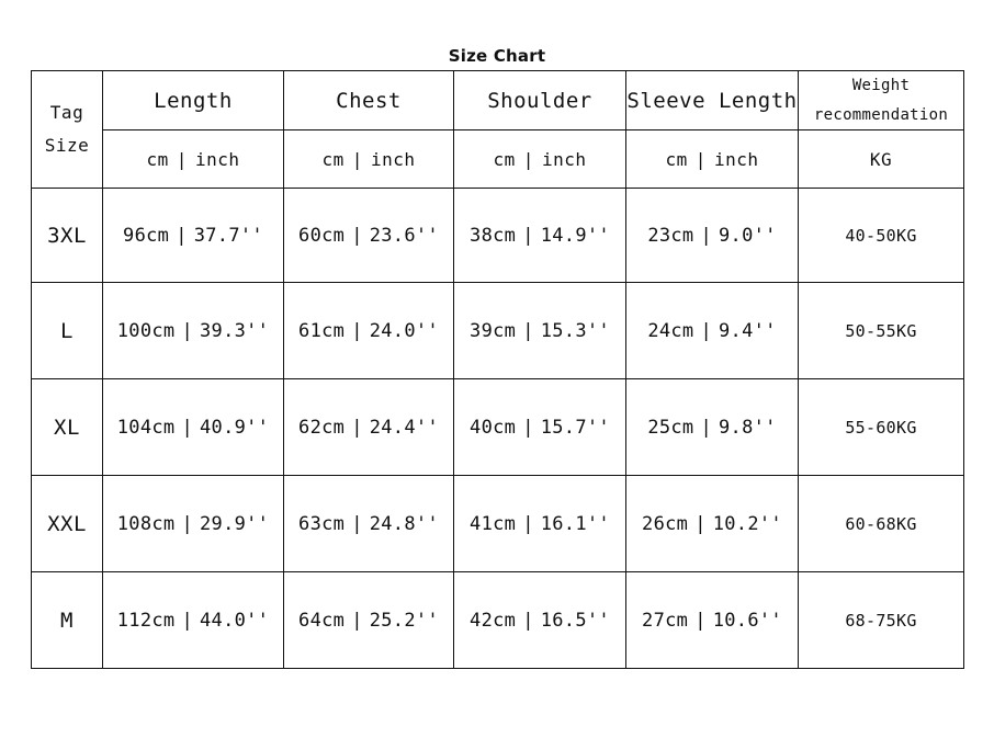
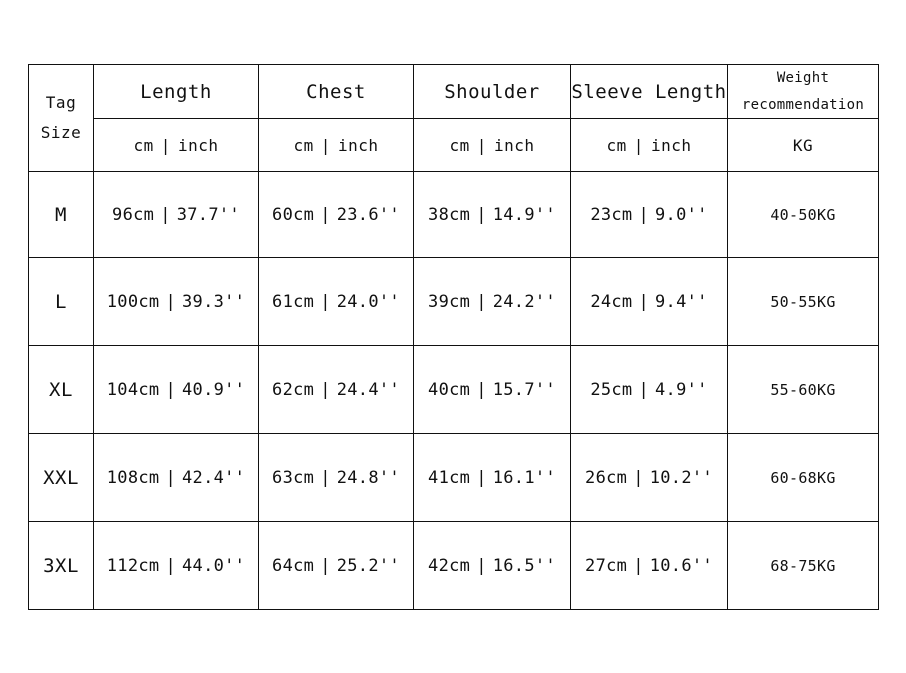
- Size Chart
  Tag Size	Length	Chest	Shoulder	Sleeve Length	Weight recommendation
  cm | inch	cm | inch	cm | inch	cm | inch	KG
- 3XL	96cm | 37.7''	60cm | 23.6''	38cm | 14.9''	23cm | 9.0''	40-50KG
+ M	96cm | 37.7''	60cm | 23.6''	38cm | 14.9''	23cm | 9.0''	40-50KG
- L	100cm | 39.3''	61cm | 24.0''	39cm | 15.3''	24cm | 9.4''	50-55KG
+ L	100cm | 39.3''	61cm | 24.0''	39cm | 24.2''	24cm | 9.4''	50-55KG
- XL	104cm | 40.9''	62cm | 24.4''	40cm | 15.7''	25cm | 9.8''	55-60KG
+ XL	104cm | 40.9''	62cm | 24.4''	40cm | 15.7''	25cm | 4.9''	55-60KG
- XXL	108cm | 29.9''	63cm | 24.8''	41cm | 16.1''	26cm | 10.2''	60-68KG
+ XXL	108cm | 42.4''	63cm | 24.8''	41cm | 16.1''	26cm | 10.2''	60-68KG
- M	112cm | 44.0''	64cm | 25.2''	42cm | 16.5''	27cm | 10.6''	68-75KG
+ 3XL	112cm | 44.0''	64cm | 25.2''	42cm | 16.5''	27cm | 10.6''	68-75KG
